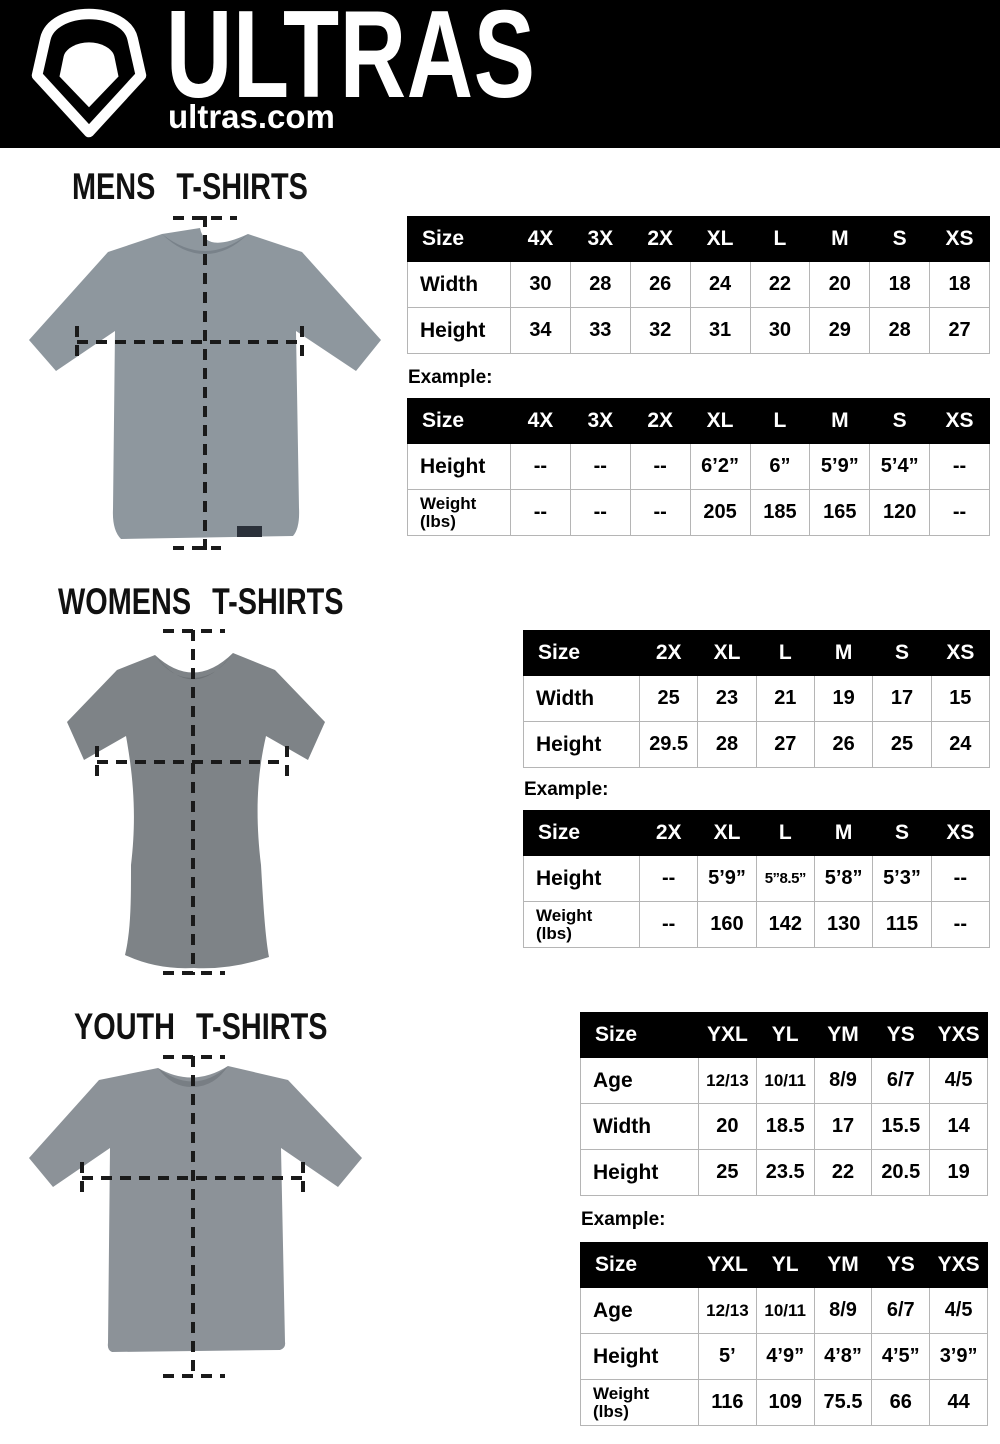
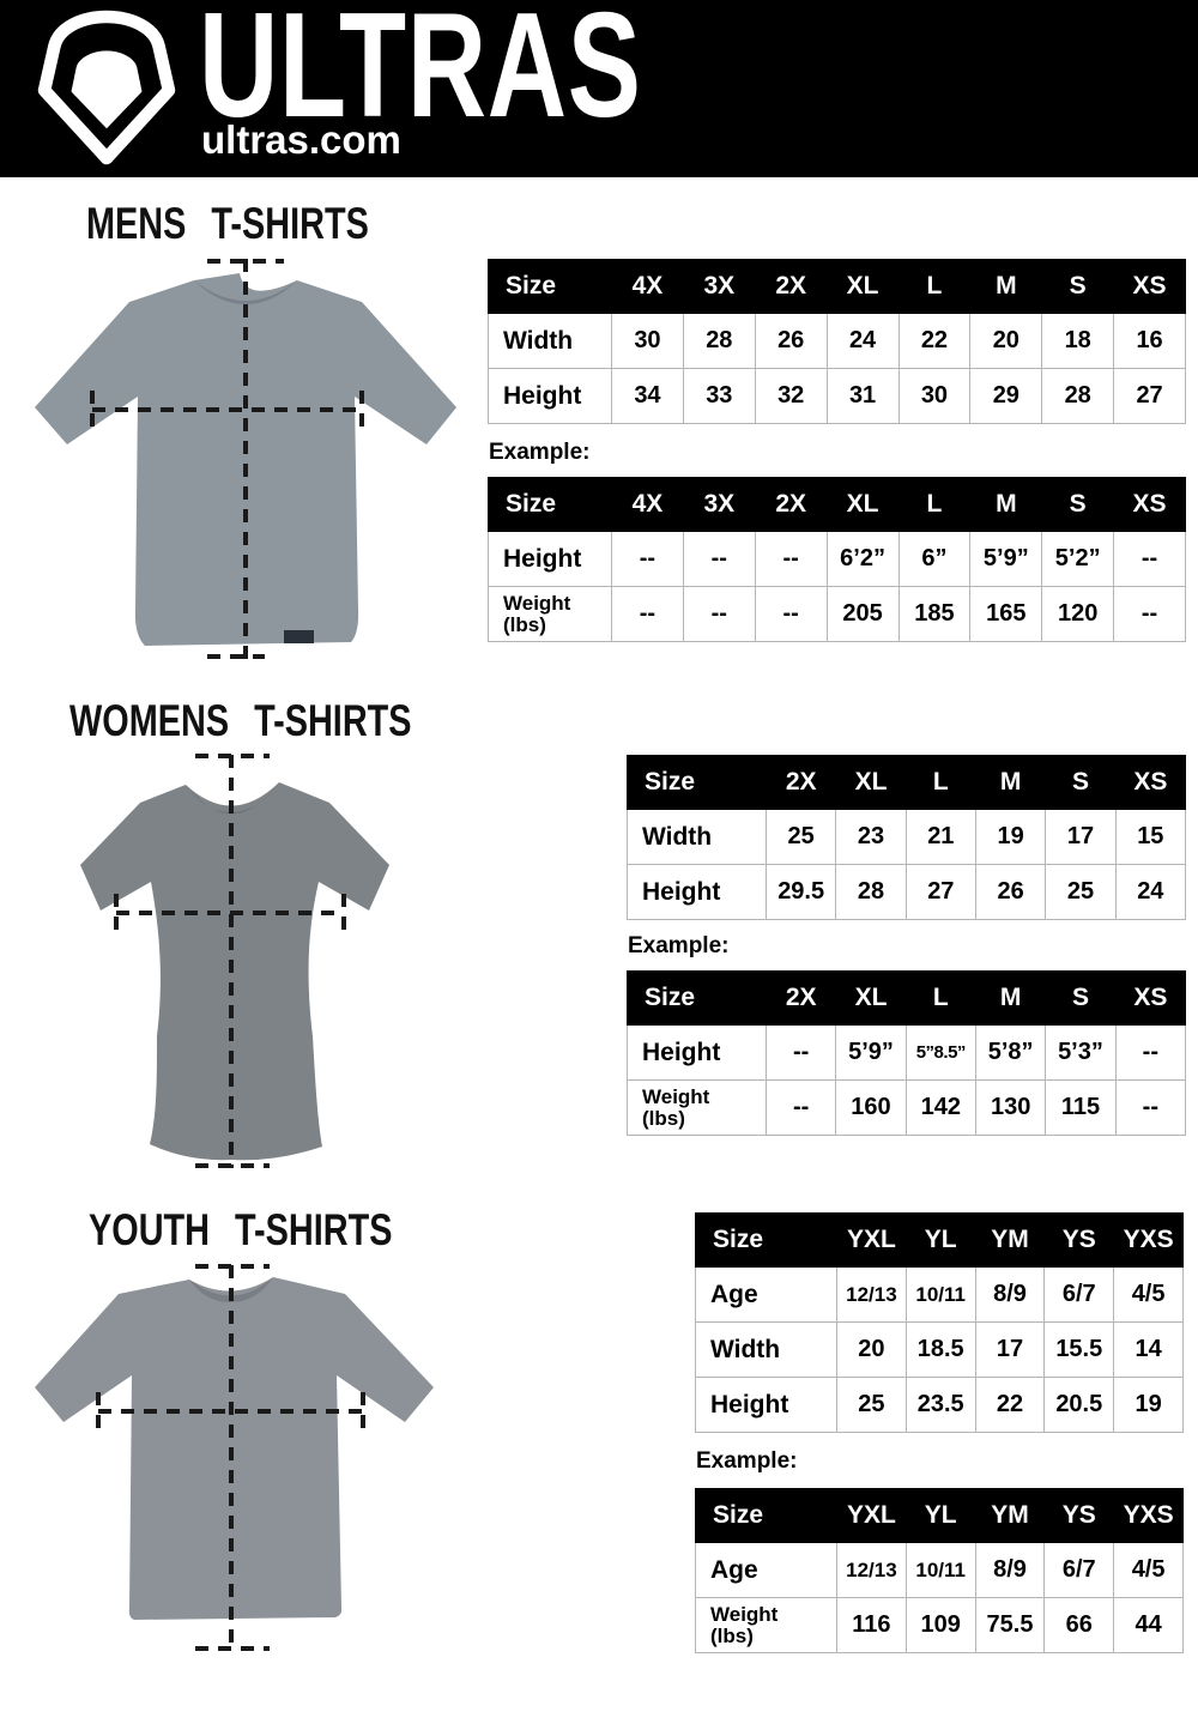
  ULTRAS
  ultras.com
  MENS T-SHIRTS
  WOMENS T-SHIRTS
  YOUTH T-SHIRTS
  Size	4X	3X	2X	XL	L	M	S	XS
- Width	30	28	26	24	22	20	18	18
+ Width	30	28	26	24	22	20	18	16
  Height	34	33	32	31	30	29	28	27
  Example:
  Size	4X	3X	2X	XL	L	M	S	XS
- Height	--	--	--	6’2”	6”	5’9”	5’4”	--
+ Height	--	--	--	6’2”	6”	5’9”	5’2”	--
  Weight(lbs)	--	--	--	205	185	165	120	--
  Size	2X	XL	L	M	S	XS
  Width	25	23	21	19	17	15
  Height	29.5	28	27	26	25	24
  Example:
  Size	2X	XL	L	M	S	XS
  Height	--	5’9”	5”8.5”	5’8”	5’3”	--
  Weight(lbs)	--	160	142	130	115	--
  Size	YXL	YL	YM	YS	YXS
  Age	12/13	10/11	8/9	6/7	4/5
  Width	20	18.5	17	15.5	14
  Height	25	23.5	22	20.5	19
  Example:
  Size	YXL	YL	YM	YS	YXS
  Age	12/13	10/11	8/9	6/7	4/5
- Height	5’	4’9”	4’8”	4’5”	3’9”
  Weight(lbs)	116	109	75.5	66	44
